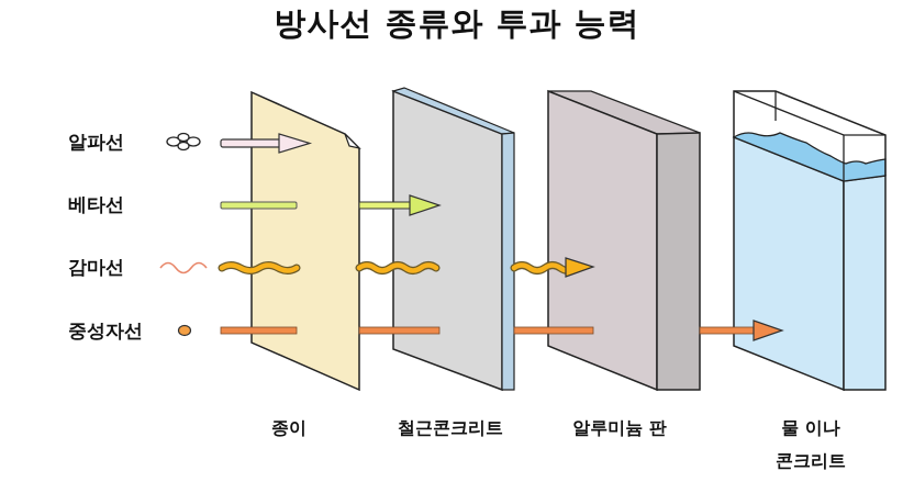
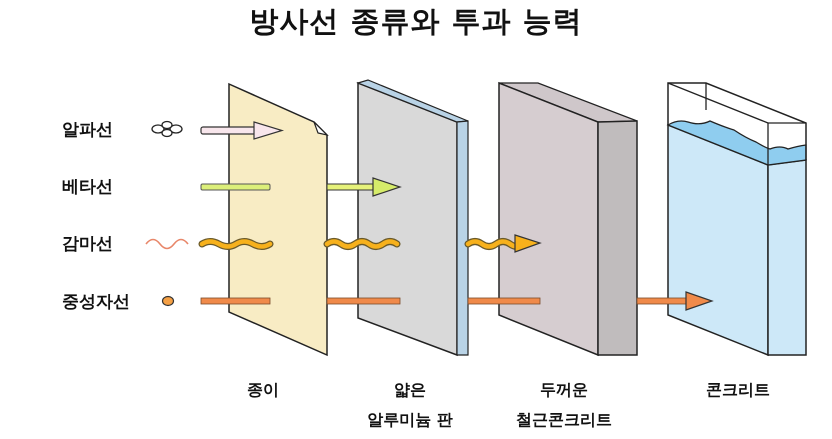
  방사선 종류와 투과 능력
  알파선
  베타선
  감마선
  중성자선
  종이
+ 얇은
- 철근콘크리트
+ 알루미늄 판
+ 두꺼운
- 알루미늄 판
+ 철근콘크리트
- 물 이나
  콘크리트
